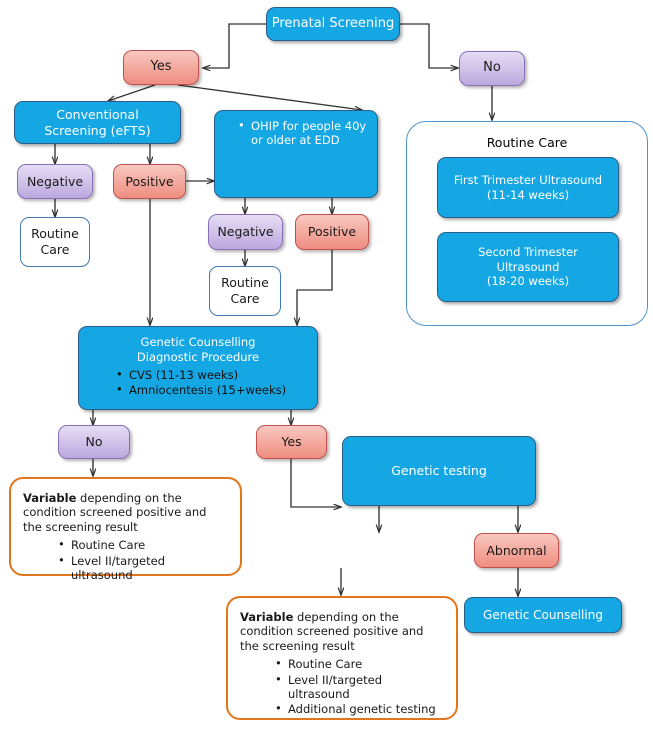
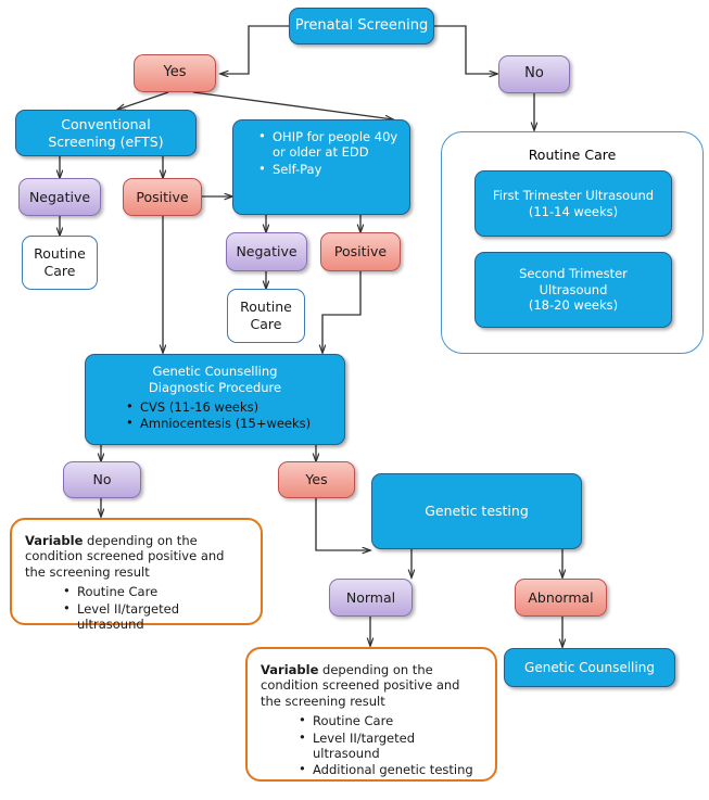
  Prenatal Screening
  Yes
  No
  Conventional
  Screening (eFTS)
  OHIP for people 40y
  or older at EDD
+ Self-Pay
  Negative
  Positive
  Routine
  Care
  Negative
  Positive
  Routine
  Care
  Routine Care
  First Trimester Ultrasound
  (11-14 weeks)
  Second Trimester
  Ultrasound
  (18-20 weeks)
  Genetic Counselling
  Diagnostic Procedure
- CVS (11-13 weeks)
+ CVS (11-16 weeks)
  Amniocentesis (15+weeks)
  No
  Yes
  Genetic testing
+ Normal
  Abnormal
  Genetic Counselling
  Variable depending on the
  condition screened positive and
  the screening result
  Routine Care
  Level II/targeted ultrasound
  Variable depending on the
  condition screened positive and
  the screening result
  Routine Care
  Level II/targeted ultrasound
  Additional genetic testing
